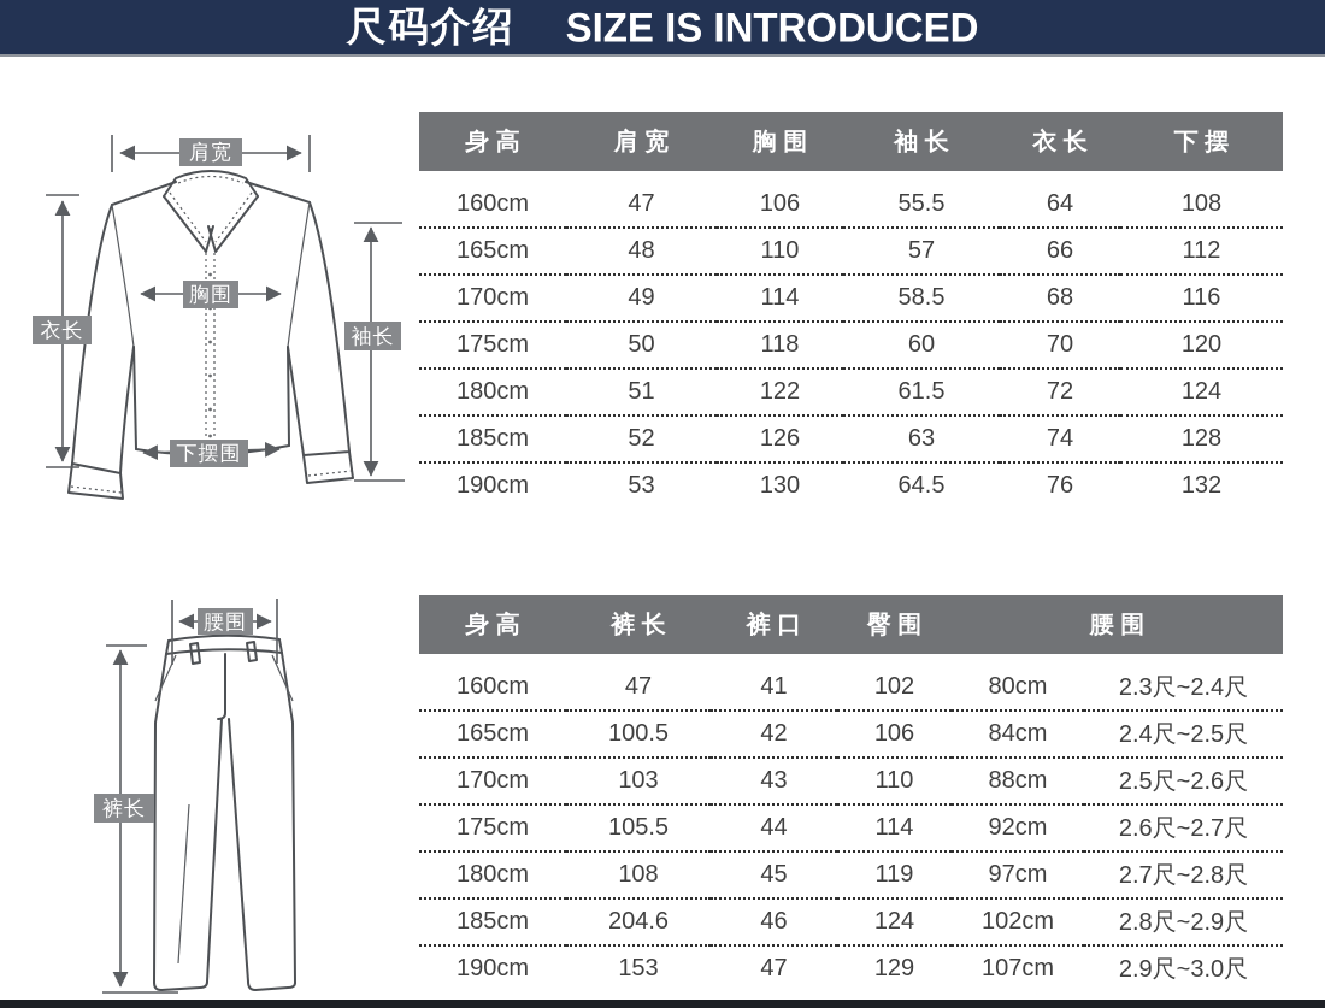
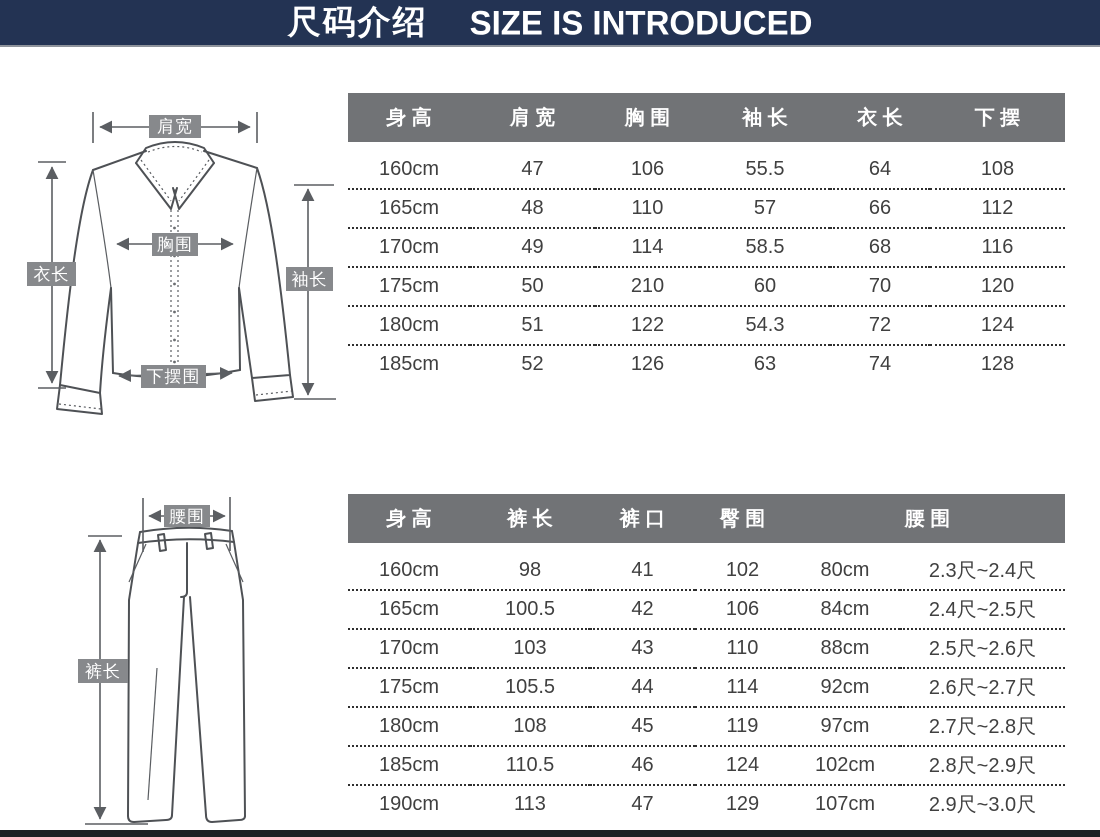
  尺码介绍
  SIZE IS INTRODUCED
  肩宽
  胸围
  衣长
  袖长
  下摆围
  腰围
  裤长
  身 高	肩 宽	胸 围	袖 长	衣 长	下 摆
  160cm	47	106	55.5	64	108
  165cm	48	110	57	66	112
  170cm	49	114	58.5	68	116
- 175cm	50	118	60	70	120
+ 175cm	50	210	60	70	120
- 180cm	51	122	61.5	72	124
+ 180cm	51	122	54.3	72	124
  185cm	52	126	63	74	128
- 190cm	53	130	64.5	76	132
  身 高	裤 长	裤 口	臀 围	腰 围
- 160cm	47	41	102	80cm	2.3尺~2.4尺
+ 160cm	98	41	102	80cm	2.3尺~2.4尺
  165cm	100.5	42	106	84cm	2.4尺~2.5尺
  170cm	103	43	110	88cm	2.5尺~2.6尺
  175cm	105.5	44	114	92cm	2.6尺~2.7尺
  180cm	108	45	119	97cm	2.7尺~2.8尺
- 185cm	204.6	46	124	102cm	2.8尺~2.9尺
+ 185cm	110.5	46	124	102cm	2.8尺~2.9尺
- 190cm	153	47	129	107cm	2.9尺~3.0尺
+ 190cm	113	47	129	107cm	2.9尺~3.0尺
